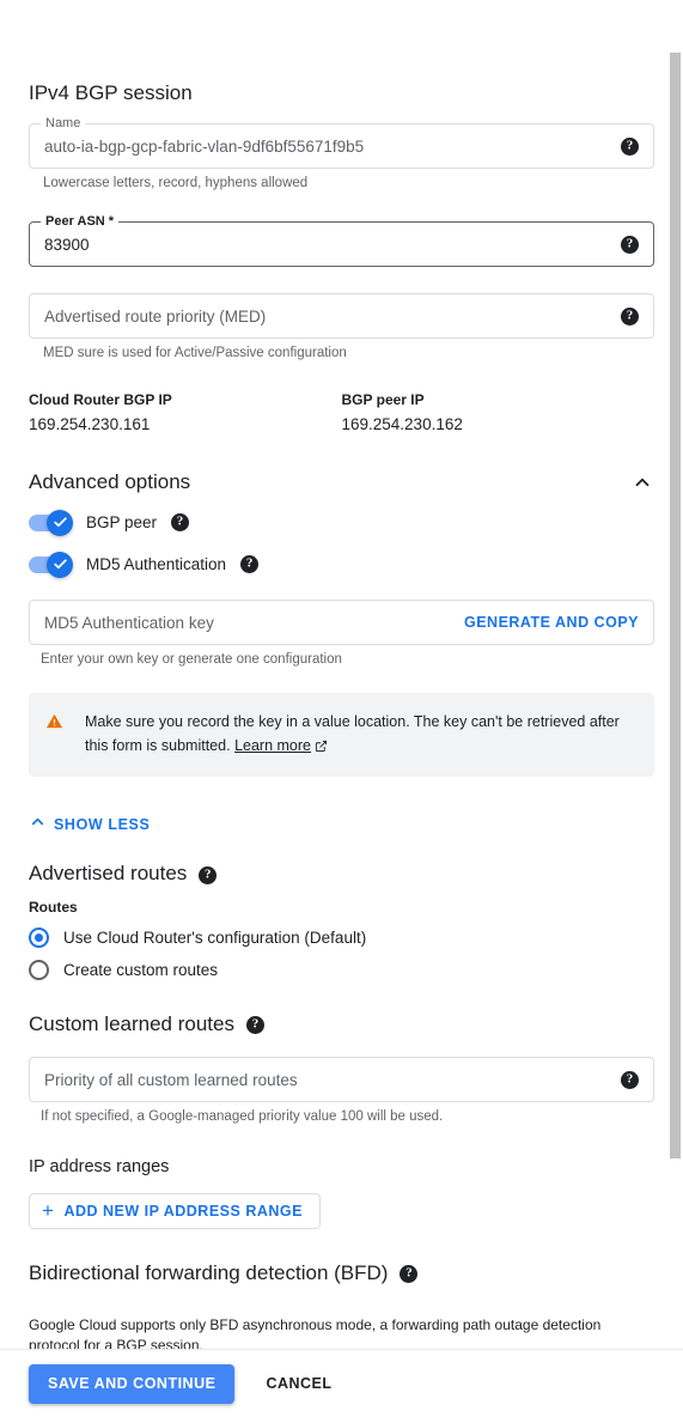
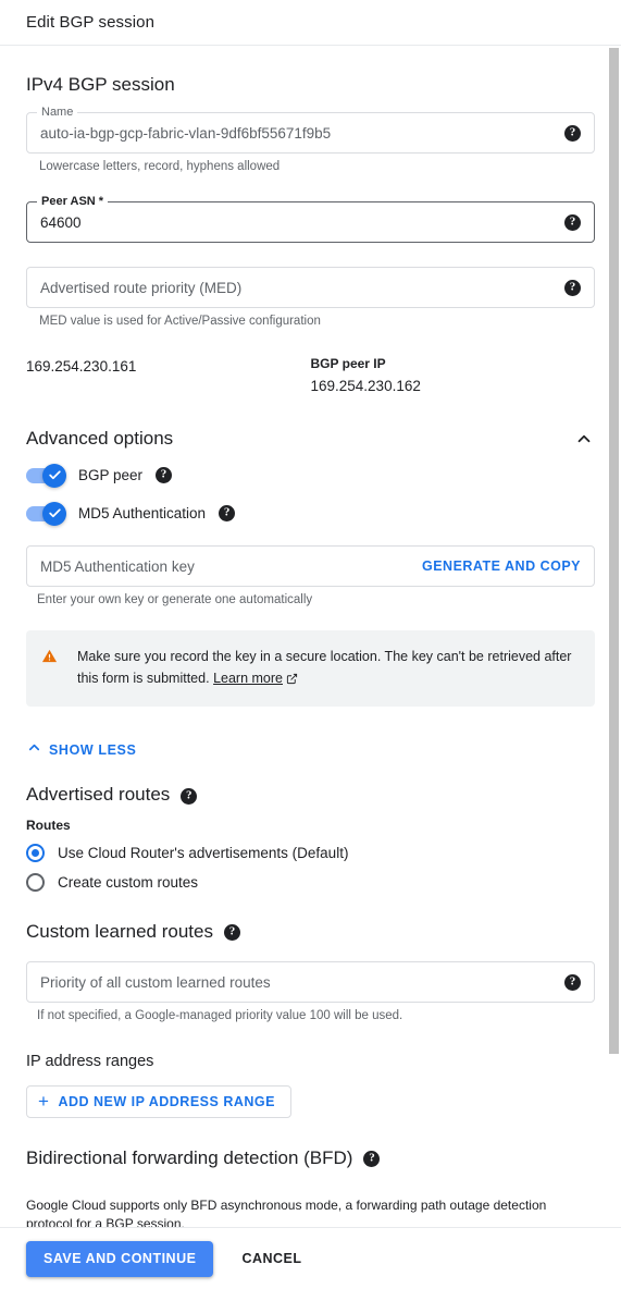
+ Edit BGP session
  IPv4 BGP session
  Name
  auto-ia-bgp-gcp-fabric-vlan-9df6bf55671f9b5
  ?
  Lowercase letters, record, hyphens allowed
  Peer ASN *
- 83900
+ 64600
  ?
  Advertised route priority (MED)
  ?
- MED sure is used for Active/Passive configuration
+ MED value is used for Active/Passive configuration
- Cloud Router BGP IP
  169.254.230.161
  BGP peer IP
  169.254.230.162
  Advanced options
  BGP peer
  ?
  MD5 Authentication
  ?
  MD5 Authentication key
  GENERATE AND COPY
- Enter your own key or generate one configuration
+ Enter your own key or generate one automatically
- Make sure you record the key in a value location. The key can't be retrieved after this form is submitted. Learn more
+ Make sure you record the key in a secure location. The key can't be retrieved after this form is submitted. Learn more
  SHOW LESS
  Advertised routes
  ?
  Routes
- Use Cloud Router's configuration (Default)
+ Use Cloud Router's advertisements (Default)
  Create custom routes
  Custom learned routes
  ?
  Priority of all custom learned routes
  ?
  If not specified, a Google-managed priority value 100 will be used.
  IP address ranges
  +
  ADD NEW IP ADDRESS RANGE
  Bidirectional forwarding detection (BFD)
  ?
  Google Cloud supports only BFD asynchronous mode, a forwarding path outage detection protocol for a BGP session.
  SAVE AND CONTINUE
  CANCEL
